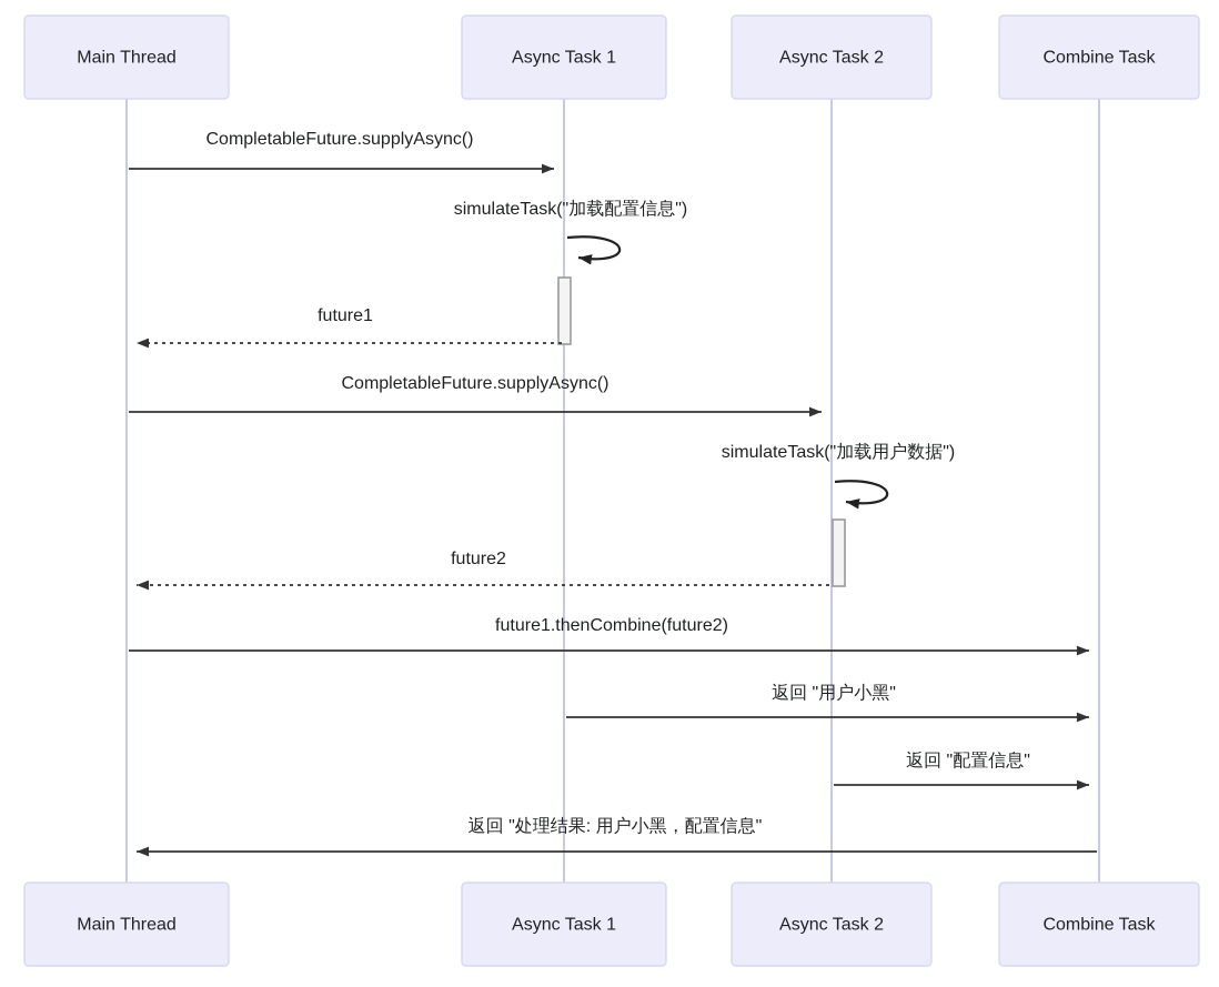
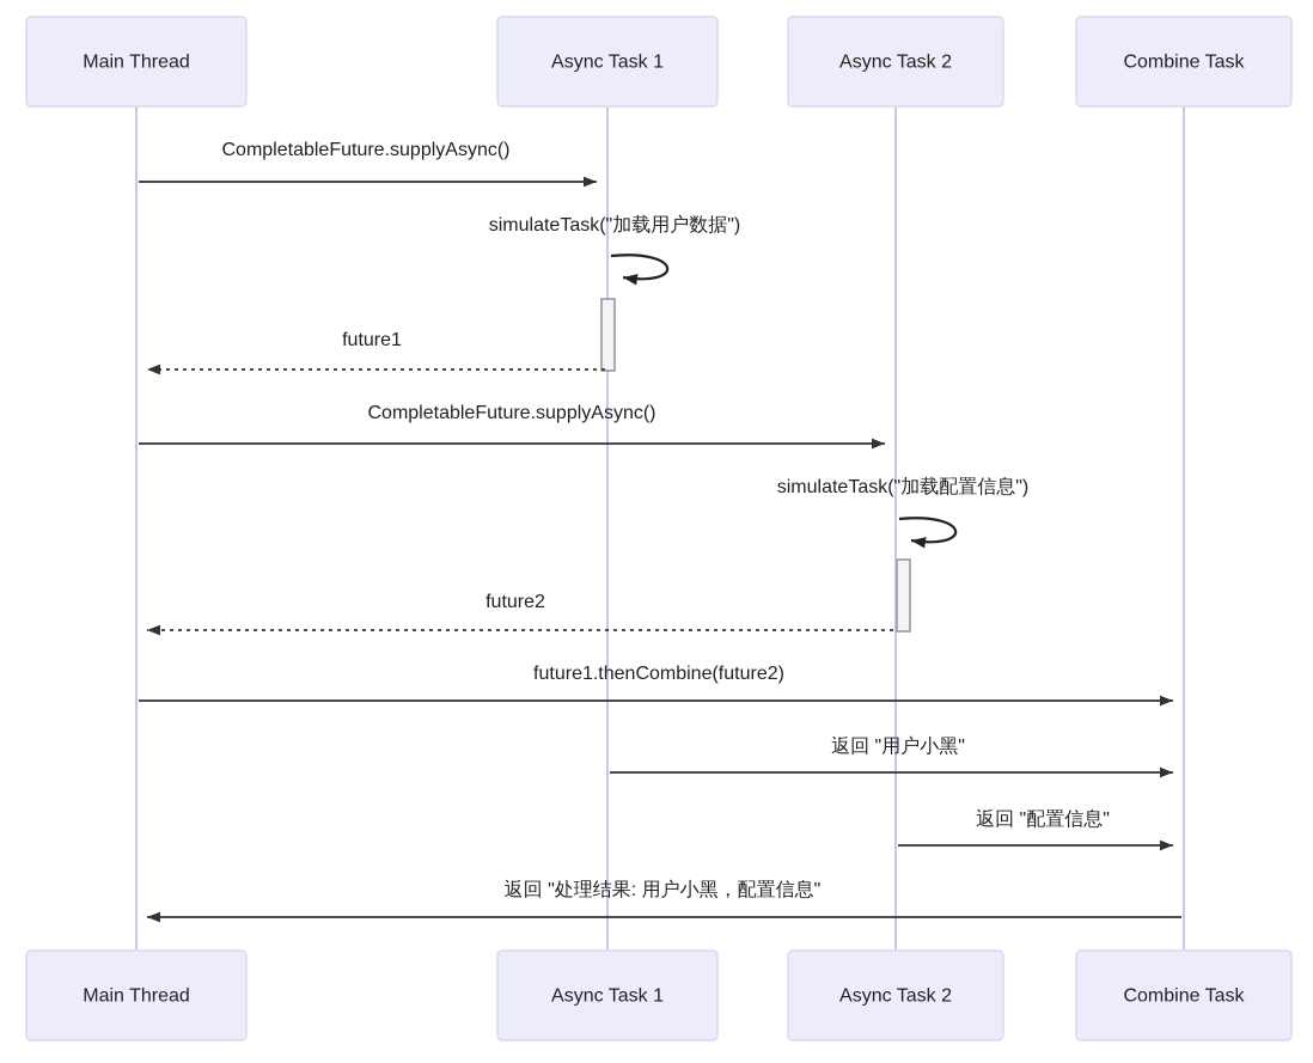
  Main Thread
  Async Task 1
  Async Task 2
  Combine Task
  Main Thread
  Async Task 1
  Async Task 2
  Combine Task
  CompletableFuture.supplyAsync()
- simulateTask("加载配置信息")
+ simulateTask("加载用户数据")
  future1
  CompletableFuture.supplyAsync()
- simulateTask("加载用户数据")
+ simulateTask("加载配置信息")
  future2
  future1.thenCombine(future2)
  返回 "用户小黑"
  返回 "配置信息"
  返回 "处理结果: 用户小黑，配置信息"
